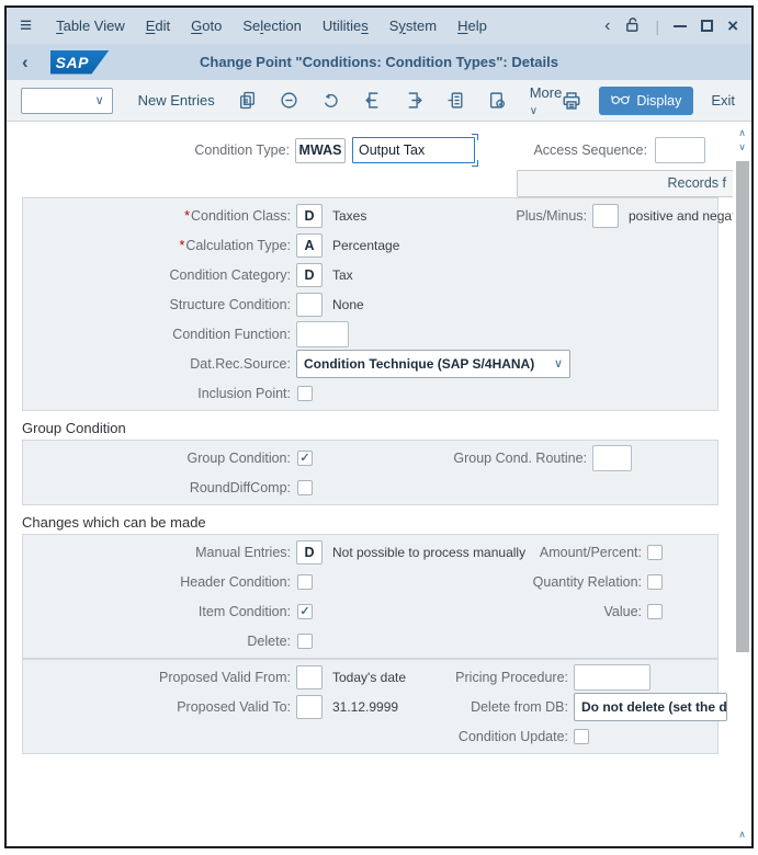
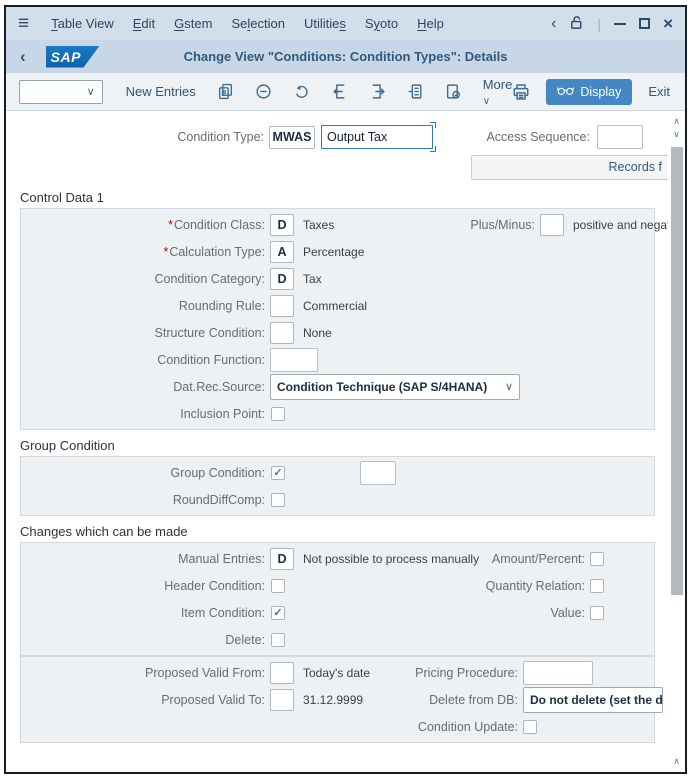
  ≡
  Table View
  Edit
- Goto
+ Gstem
  Selection
  Utilities
- System
+ Syoto
  Help
  ‹
  |
  ×
- Change Point "Conditions: Condition Types": Details
+ Change View "Conditions: Condition Types": Details
  ‹
  SAP
  ∨
  New Entries
  More ∨
  Display
  Exit
  Condition Type:
  MWAS
  Output Tax
  Access Sequence:
  Records f
+ Control Data 1
  *Condition Class:
  D
  Taxes
  Plus/Minus:
  positive and nega
  *Calculation Type:
  A
  Percentage
  Condition Category:
  D
  Tax
+ Rounding Rule:
+ Commercial
  Structure Condition:
  None
  Condition Function:
  Dat.Rec.Source:
  Condition Technique (SAP S/4HANA)
  ∨
  Inclusion Point:
  Group Condition
  Group Condition:
  ✓
- Group Cond. Routine:
  RoundDiffComp:
  Changes which can be made
  Manual Entries:
  D
  Not possible to process manually
  Amount/Percent:
  Header Condition:
  Quantity Relation:
  Item Condition:
  ✓
  Value:
  Delete:
  Proposed Valid From:
  Today's date
  Pricing Procedure:
  Proposed Valid To:
  31.12.9999
  Delete from DB:
  Do not delete (set the d
  Condition Update:
  ∧
  ∨
  ∧
